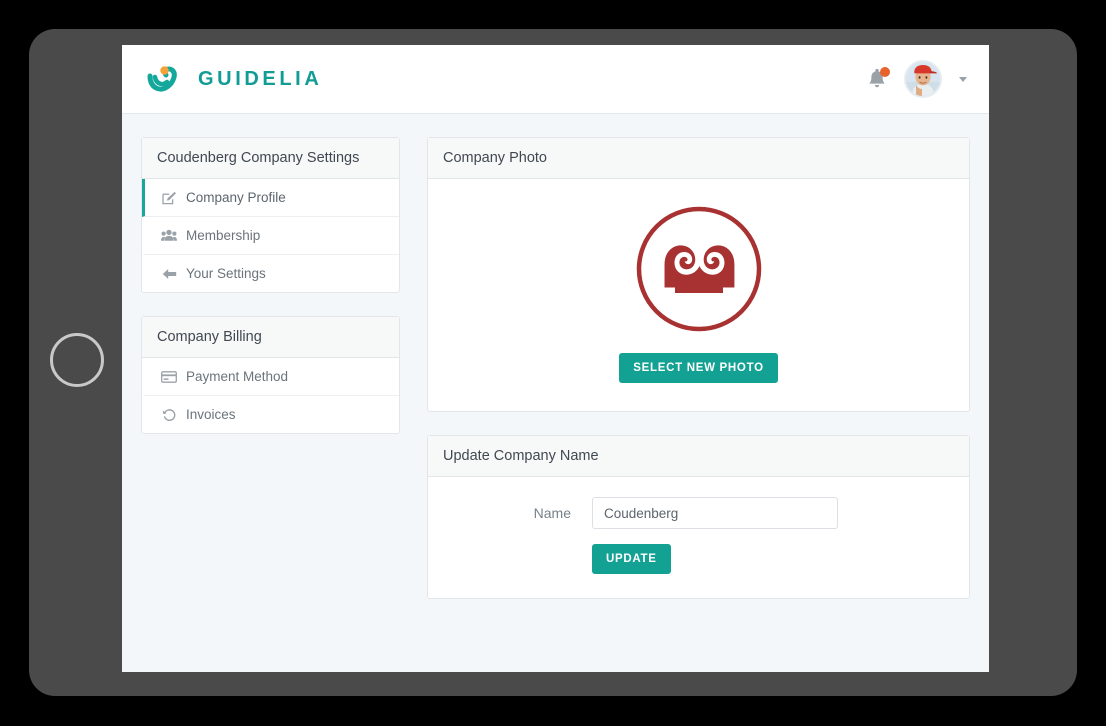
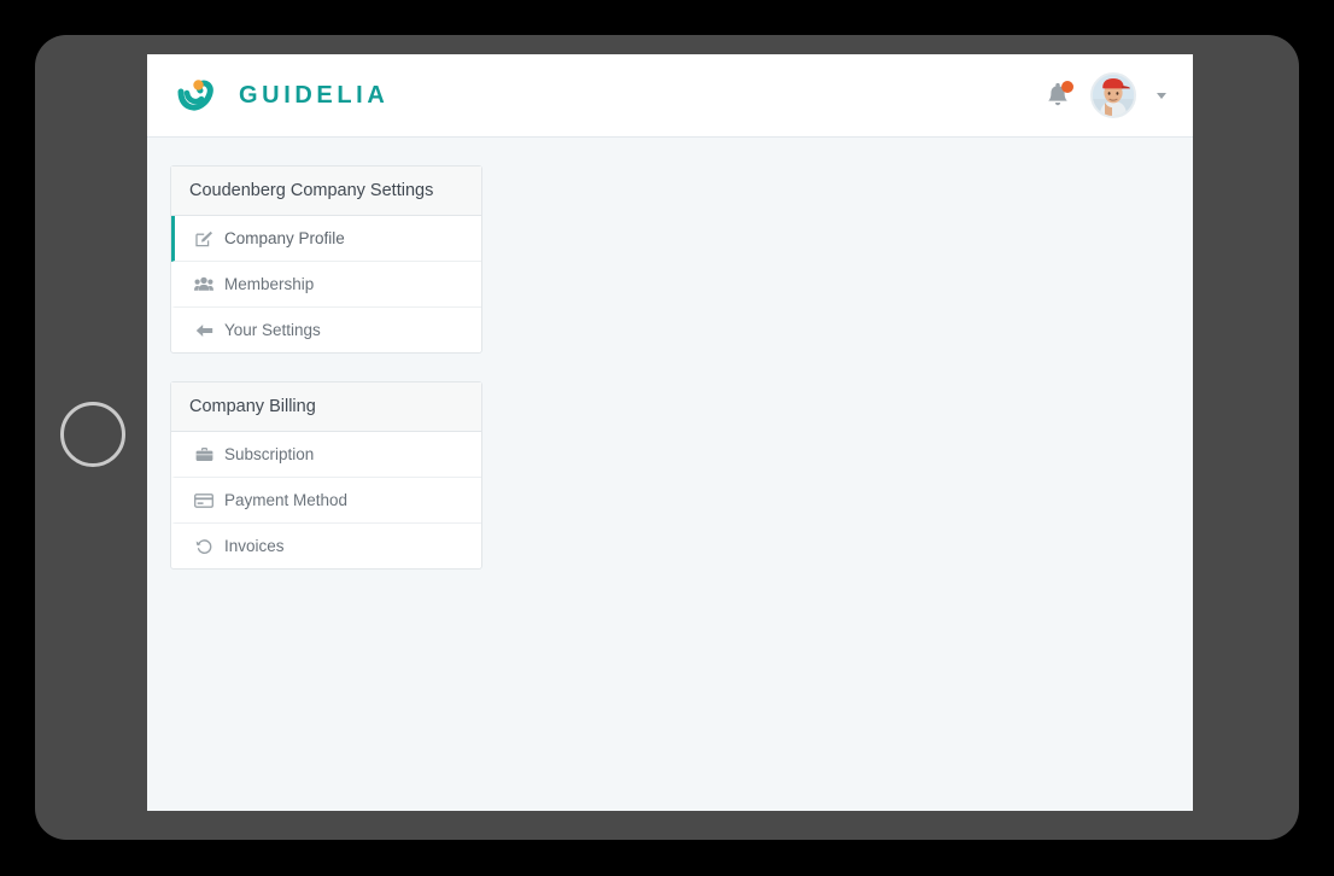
  GUIDELIA
  Coudenberg Company Settings
  Company Profile
  Membership
  Your Settings
  Company Billing
+ Subscription
  Payment Method
  Invoices
- Company Photo
- SELECT NEW PHOTO
- Update Company Name
- Name
- Coudenberg
- UPDATE
